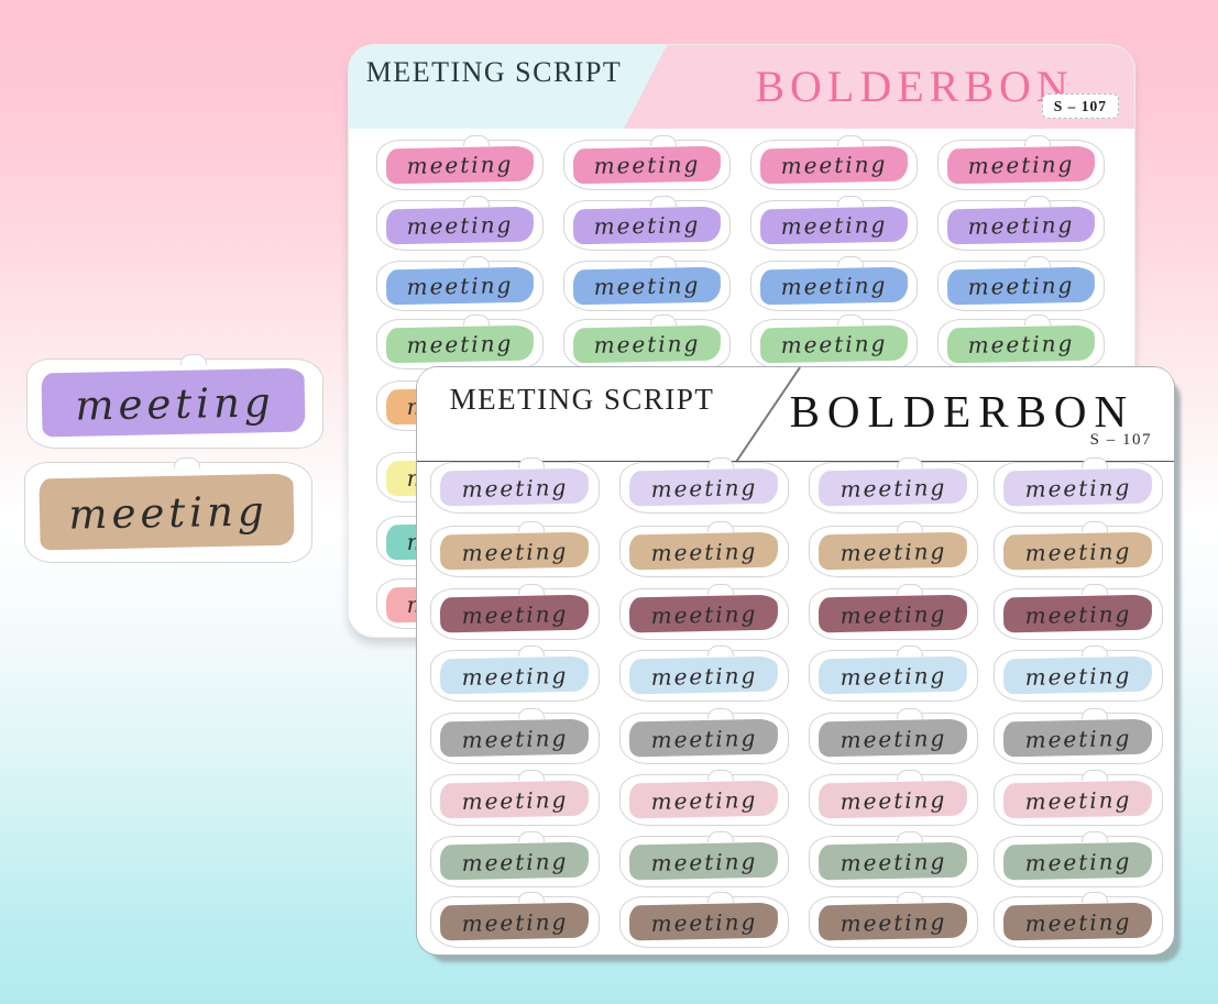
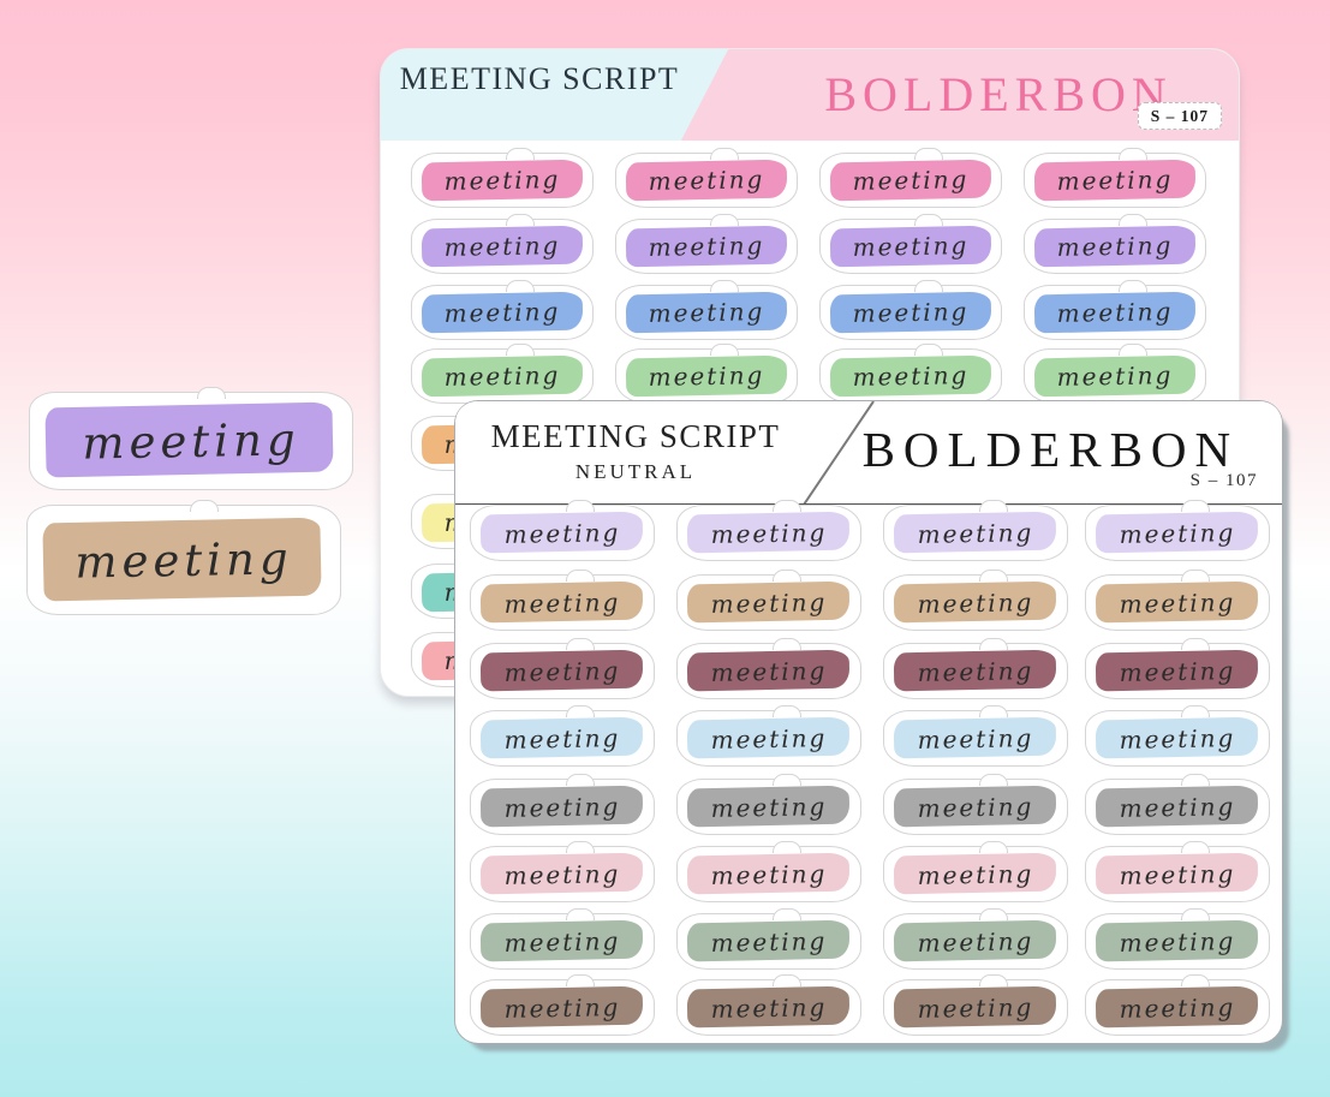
  MEETING SCRIPT
  BOLDERBON
  S – 107
  meeting
  meeting
  meeting
  meeting
  meeting
  meeting
  meeting
  meeting
  meeting
  meeting
  meeting
  meeting
  meeting
  meeting
  meeting
  meeting
  MEETING SCRIPT
+ NEUTRAL
  BOLDERBON
  S – 107
  meeting
  meeting
  meeting
  meeting
  meeting
  meeting
  meeting
  meeting
  meeting
  meeting
  meeting
  meeting
  meeting
  meeting
  meeting
  meeting
  meeting
  meeting
  meeting
  meeting
  meeting
  meeting
  meeting
  meeting
  meeting
  meeting
  meeting
  meeting
  meeting
  meeting
  meeting
  meeting
  meeting
  meeting
